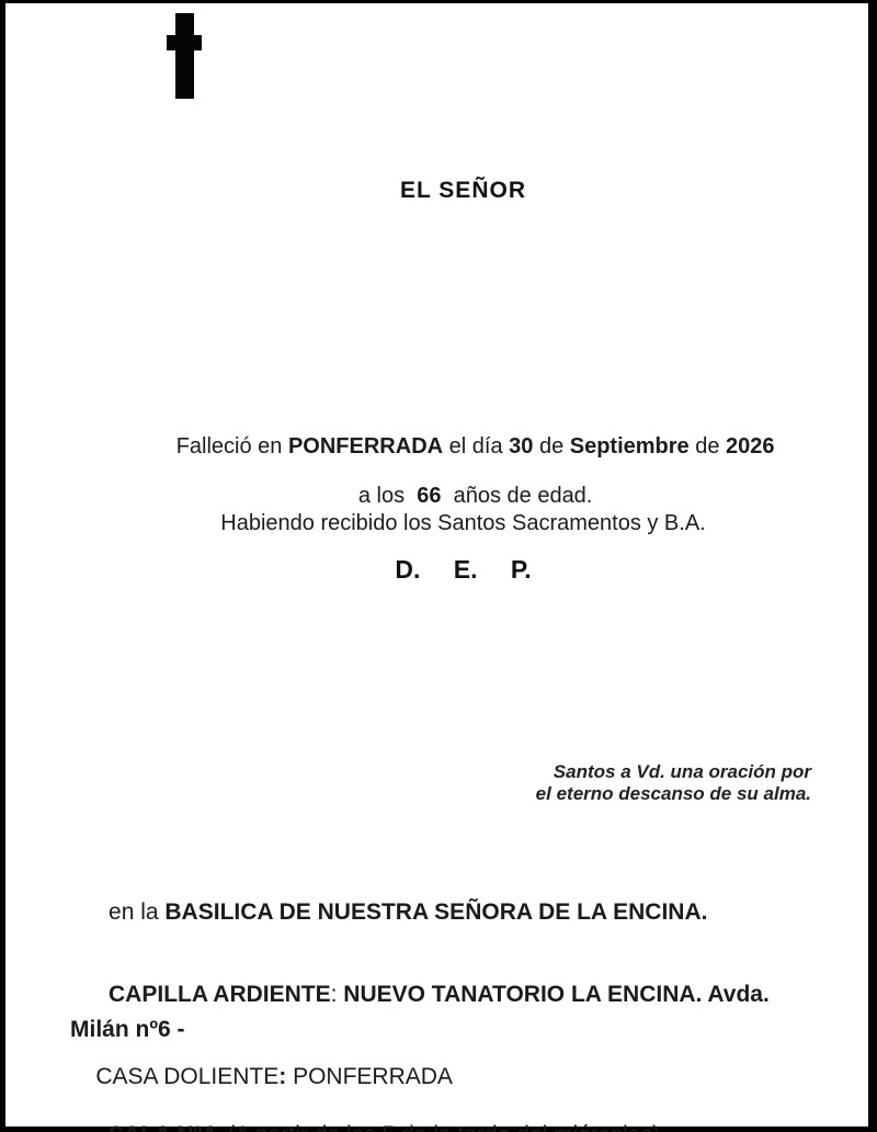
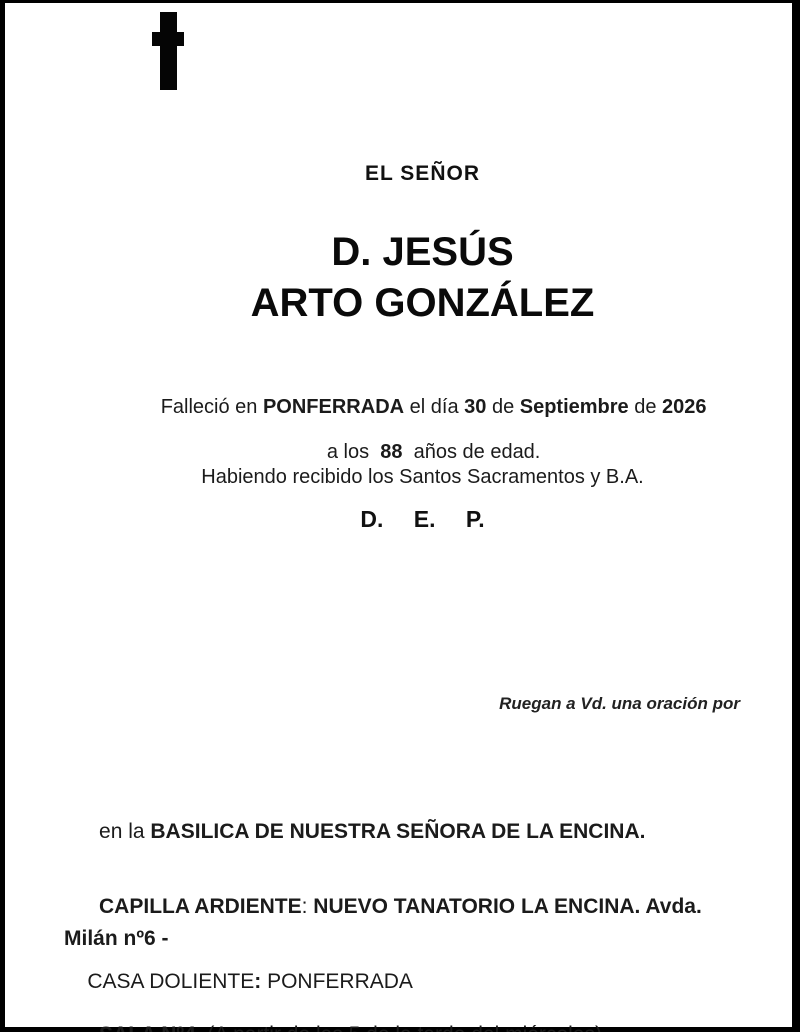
  EL SEÑOR
+ D. JESÚS
+ ARTO GONZÁLEZ
  Falleció en PONFERRADA el día 30 de Septiembre de 2026
- a los 66 años de edad.
+ a los 88 años de edad.
  Habiendo recibido los Santos Sacramentos y B.A.
  D. E. P.
- Santos a Vd. una oración por
+ Ruegan a Vd. una oración por
- el eterno descanso de su alma.
  en la BASILICA DE NUESTRA SEÑORA DE LA ENCINA.
  CAPILLA ARDIENTE: NUEVO TANATORIO LA ENCINA. Avda. Milán nº6 -
  CASA DOLIENTE: PONFERRADA
